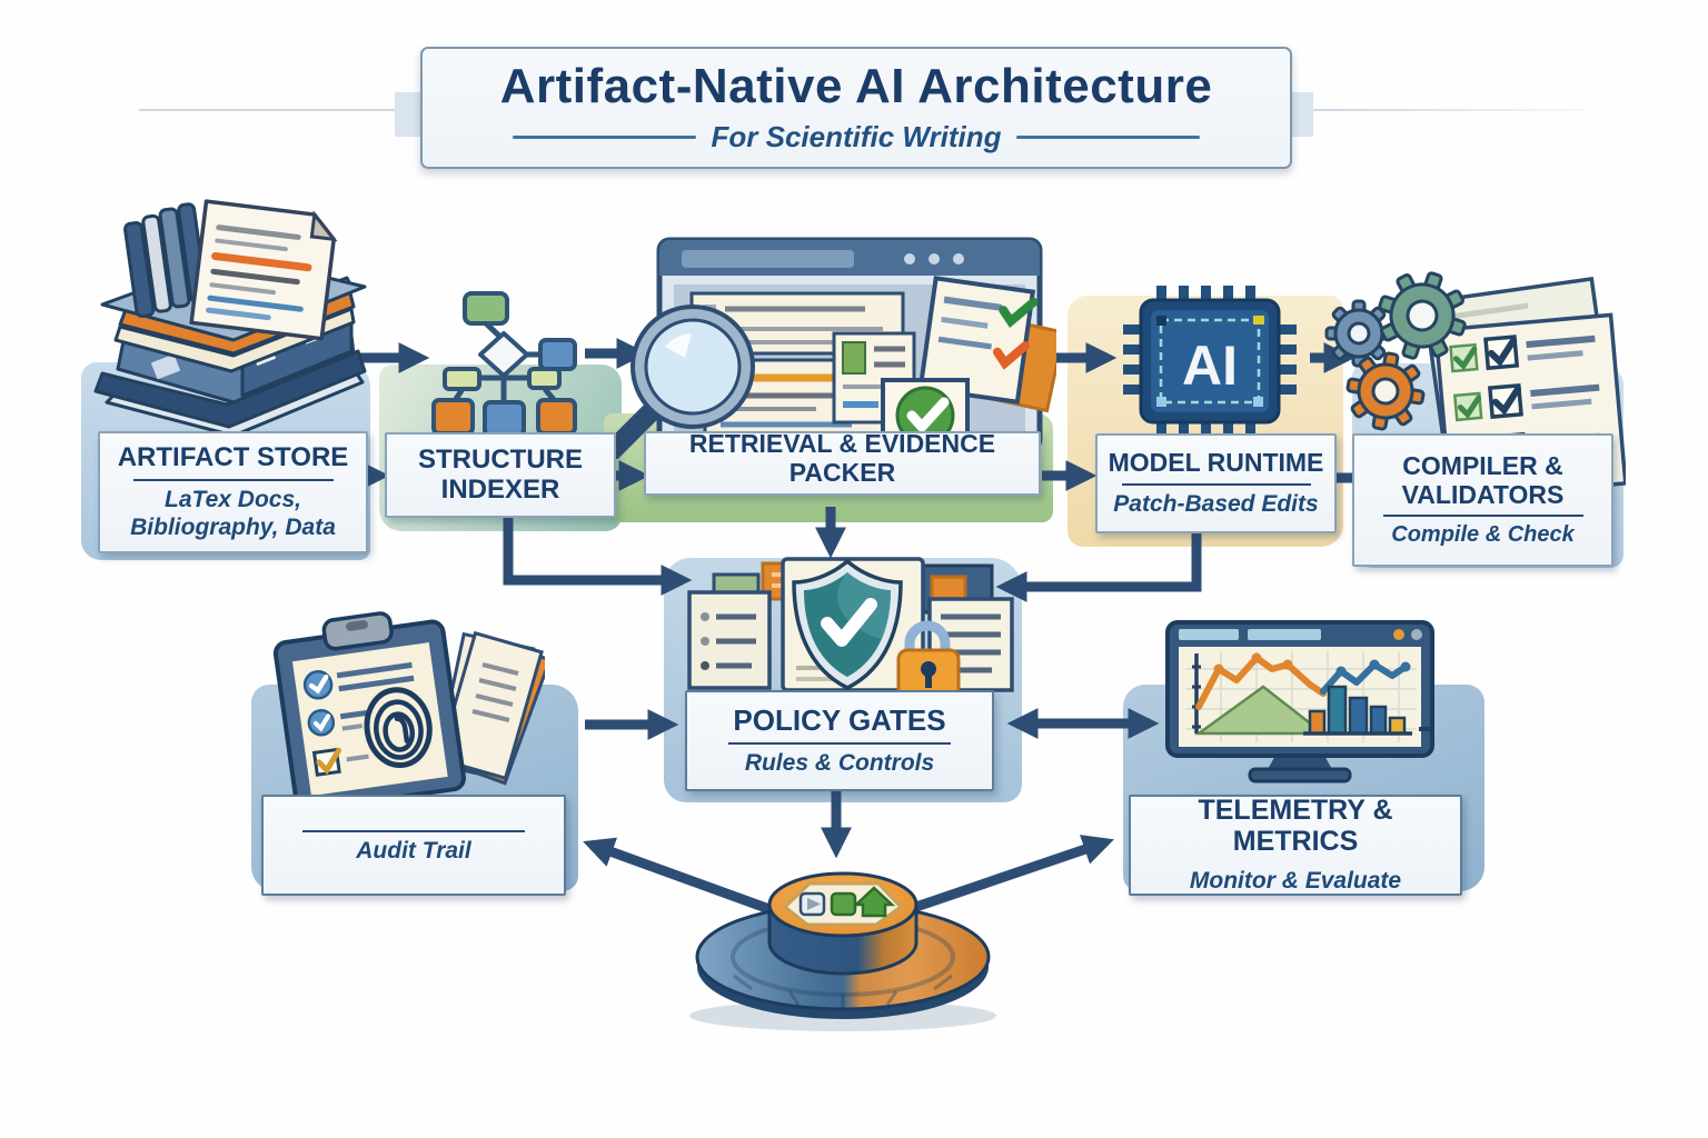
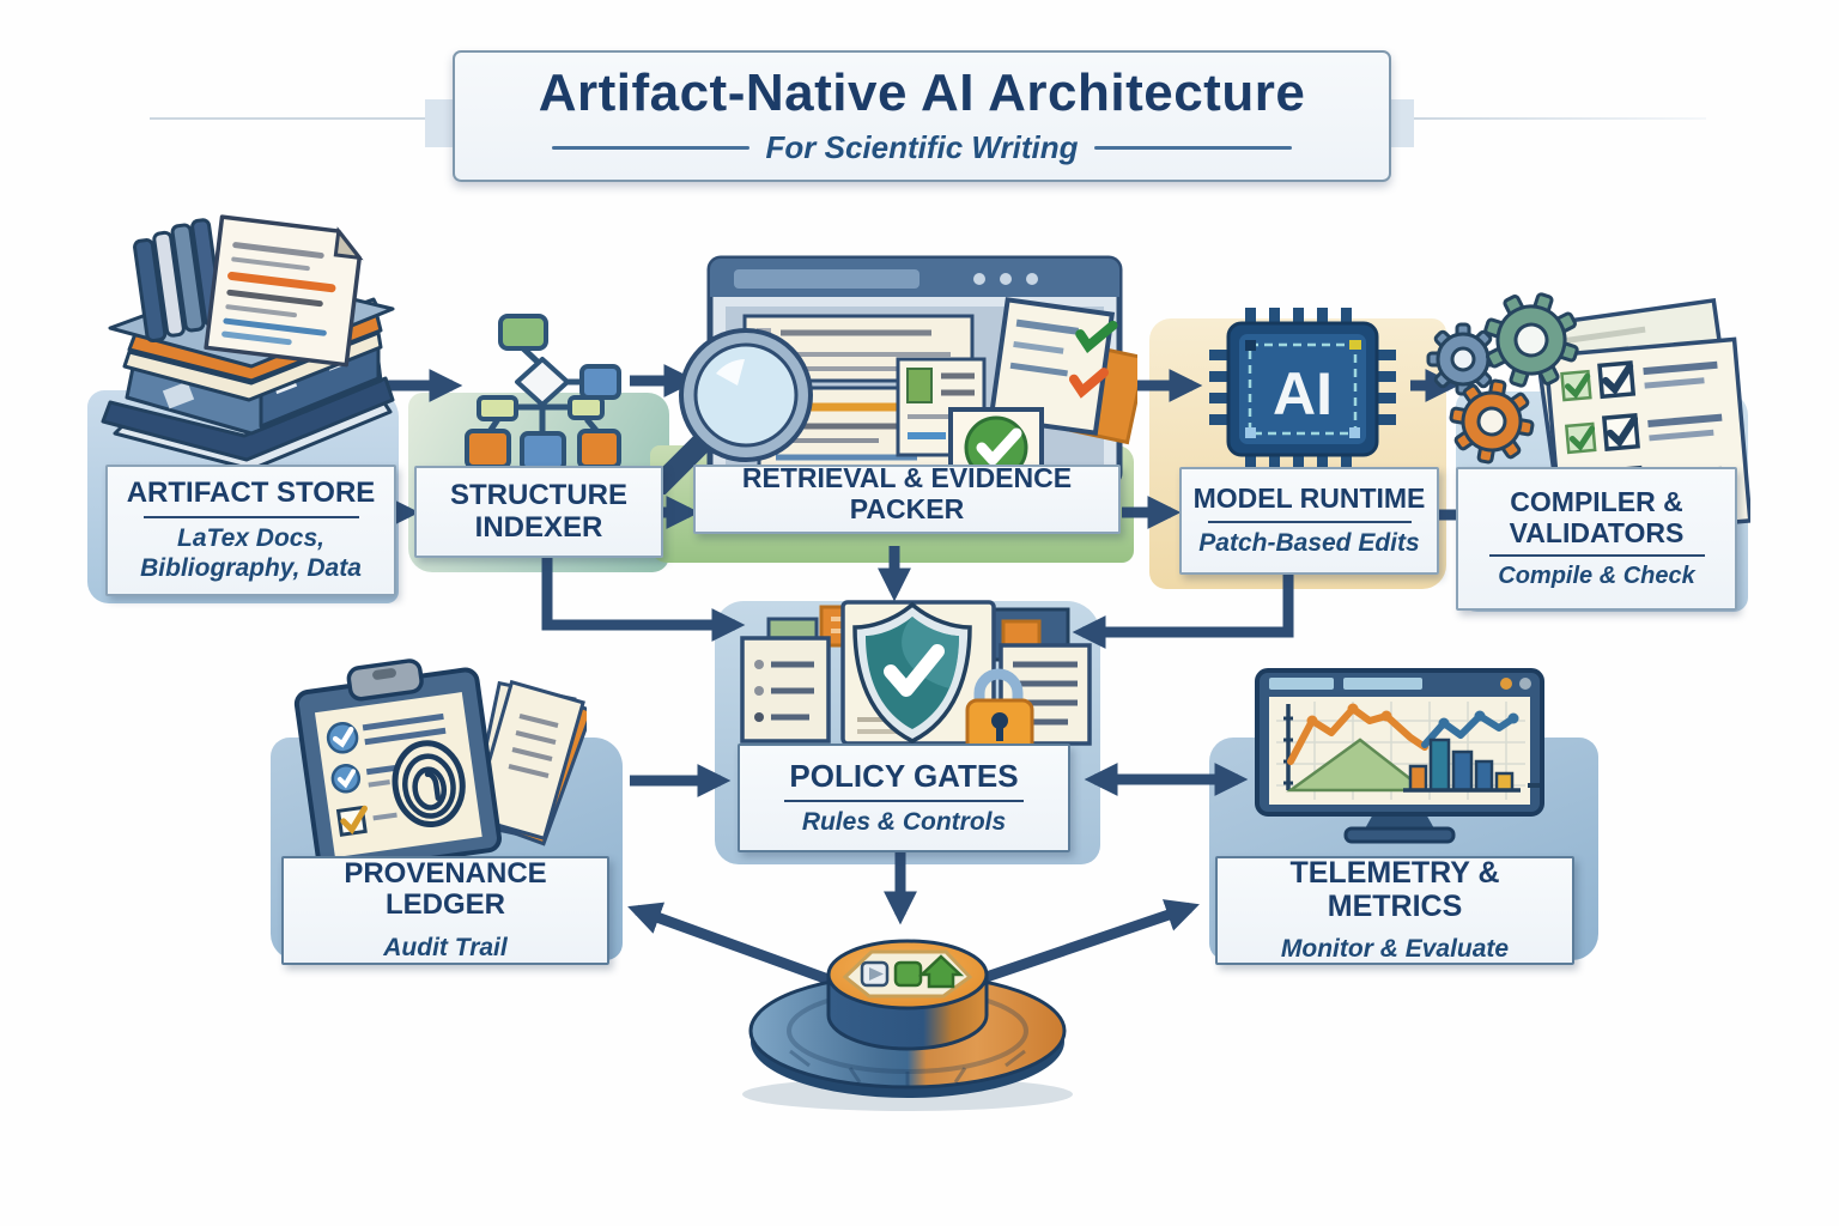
  Artifact-Native AI Architecture
  For Scientific Writing
  AI
  ARTIFACT STORE
  LaTex Docs,
  Bibliography, Data
  STRUCTURE
  INDEXER
  RETRIEVAL & EVIDENCE PACKER
  MODEL RUNTIME
  Patch-Based Edits
  COMPILER &
  VALIDATORS
  Compile & Check
  POLICY GATES
  Rules & Controls
+ PROVENANCE LEDGER
  Audit Trail
  TELEMETRY & METRICS
  Monitor & Evaluate
